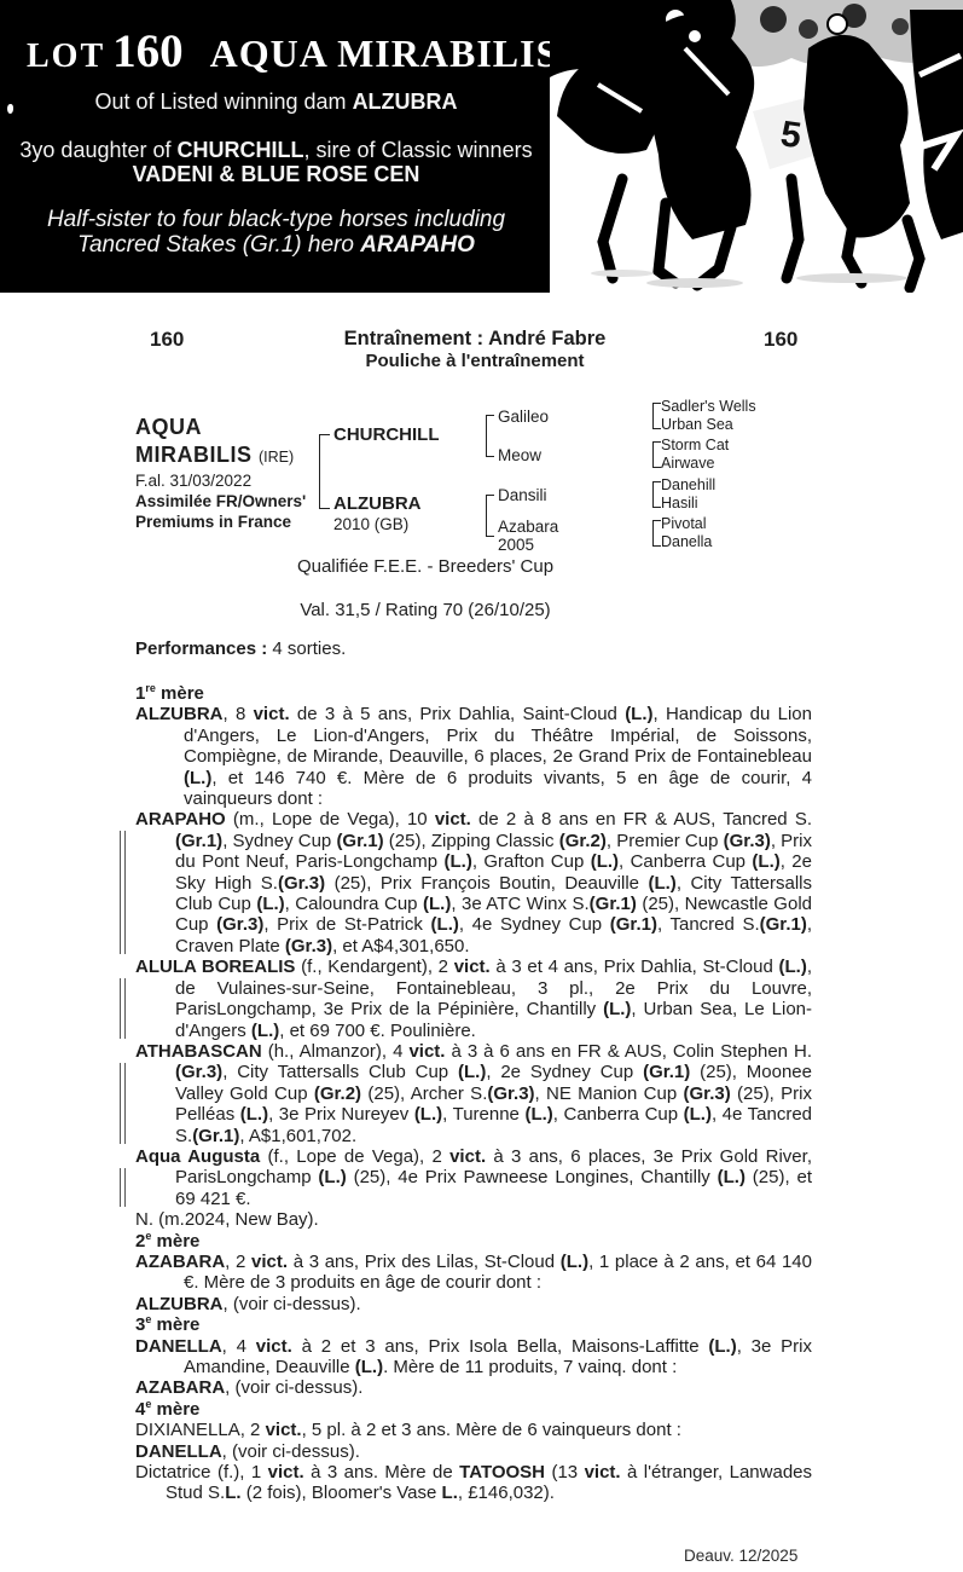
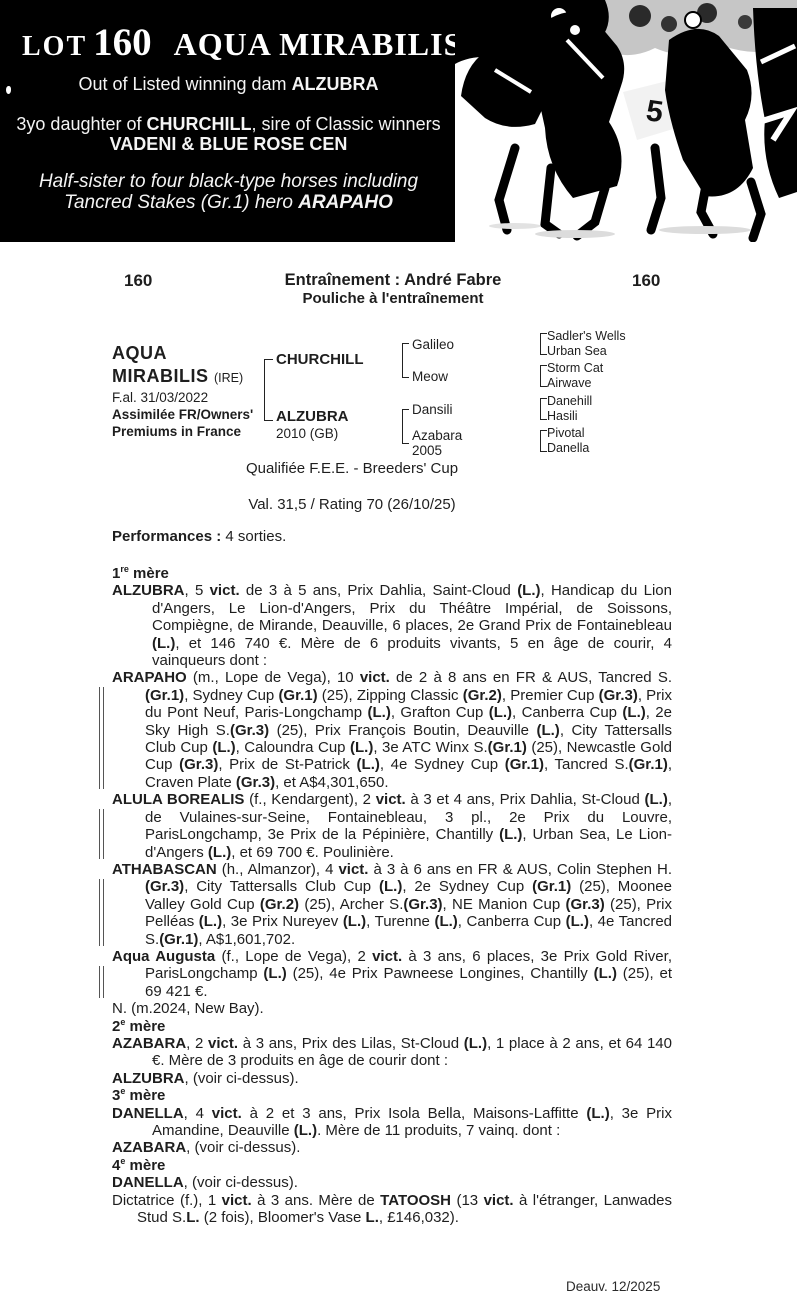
  LOT 160 AQUA MIRABILIS
  Out of Listed winning dam ALZUBRA
  3yo daughter of CHURCHILL, sire of Classic winners
  VADENI & BLUE ROSE CEN
  Half-sister to four black-type horses including
  Tancred Stakes (Gr.1) hero ARAPAHO
  160
  Entraînement : André Fabre
  160
  Pouliche à l'entraînement
  AQUA
  MIRABILIS (IRE)
  F.al. 31/03/2022
  Assimilée FR/Owners'
  Premiums in France
  CHURCHILL
  ALZUBRA
  2010 (GB)
  Galileo
  Meow
  Dansili
  Azabara
  2005
  Sadler's Wells
  Urban Sea
  Storm Cat
  Airwave
  Danehill
  Hasili
  Pivotal
  Danella
  Qualifiée F.E.E. - Breeders' Cup
  Val. 31,5 / Rating 70 (26/10/25)
  Performances : 4 sorties.
  1re mère
- ALZUBRA, 8 vict. de 3 à 5 ans, Prix Dahlia, Saint-Cloud (L.), Handicap du Lion d'Angers, Le Lion-d'Angers, Prix du Théâtre Impérial, de Soissons, Compiègne, de Mirande, Deauville, 6 places, 2e Grand Prix de Fontainebleau (L.), et 146 740 €. Mère de 6 produits vivants, 5 en âge de courir, 4 vainqueurs dont :
+ ALZUBRA, 5 vict. de 3 à 5 ans, Prix Dahlia, Saint-Cloud (L.), Handicap du Lion d'Angers, Le Lion-d'Angers, Prix du Théâtre Impérial, de Soissons, Compiègne, de Mirande, Deauville, 6 places, 2e Grand Prix de Fontainebleau (L.), et 146 740 €. Mère de 6 produits vivants, 5 en âge de courir, 4 vainqueurs dont :
  ARAPAHO (m., Lope de Vega), 10 vict. de 2 à 8 ans en FR & AUS, Tancred S.(Gr.1), Sydney Cup (Gr.1) (25), Zipping Classic (Gr.2), Premier Cup (Gr.3), Prix du Pont Neuf, Paris-Longchamp (L.), Grafton Cup (L.), Canberra Cup (L.), 2e Sky High S.(Gr.3) (25), Prix François Boutin, Deauville (L.), City Tattersalls Club Cup (L.), Caloundra Cup (L.), 3e ATC Winx S.(Gr.1) (25), Newcastle Gold Cup (Gr.3), Prix de St-Patrick (L.), 4e Sydney Cup (Gr.1), Tancred S.(Gr.1), Craven Plate (Gr.3), et A$4,301,650.
  ALULA BOREALIS (f., Kendargent), 2 vict. à 3 et 4 ans, Prix Dahlia, St-Cloud (L.), de Vulaines-sur-Seine, Fontainebleau, 3 pl., 2e Prix du Louvre, ParisLongchamp, 3e Prix de la Pépinière, Chantilly (L.), Urban Sea, Le Lion-d'Angers (L.), et 69 700 €. Poulinière.
  ATHABASCAN (h., Almanzor), 4 vict. à 3 à 6 ans en FR & AUS, Colin Stephen H.(Gr.3), City Tattersalls Club Cup (L.), 2e Sydney Cup (Gr.1) (25), Moonee Valley Gold Cup (Gr.2) (25), Archer S.(Gr.3), NE Manion Cup (Gr.3) (25), Prix Pelléas (L.), 3e Prix Nureyev (L.), Turenne (L.), Canberra Cup (L.), 4e Tancred S.(Gr.1), A$1,601,702.
  Aqua Augusta (f., Lope de Vega), 2 vict. à 3 ans, 6 places, 3e Prix Gold River, ParisLongchamp (L.) (25), 4e Prix Pawneese Longines, Chantilly (L.) (25), et 69 421 €.
  N. (m.2024, New Bay).
  2e mère
  AZABARA, 2 vict. à 3 ans, Prix des Lilas, St-Cloud (L.), 1 place à 2 ans, et 64 140 €. Mère de 3 produits en âge de courir dont :
  ALZUBRA, (voir ci-dessus).
  3e mère
  DANELLA, 4 vict. à 2 et 3 ans, Prix Isola Bella, Maisons-Laffitte (L.), 3e Prix Amandine, Deauville (L.). Mère de 11 produits, 7 vainq. dont :
  AZABARA, (voir ci-dessus).
  4e mère
- DIXIANELLA, 2 vict., 5 pl. à 2 et 3 ans. Mère de 6 vainqueurs dont :
  DANELLA, (voir ci-dessus).
  Dictatrice (f.), 1 vict. à 3 ans. Mère de TATOOSH (13 vict. à l'étranger, Lanwades Stud S.L. (2 fois), Bloomer's Vase L., £146,032).
  Deauv. 12/2025
